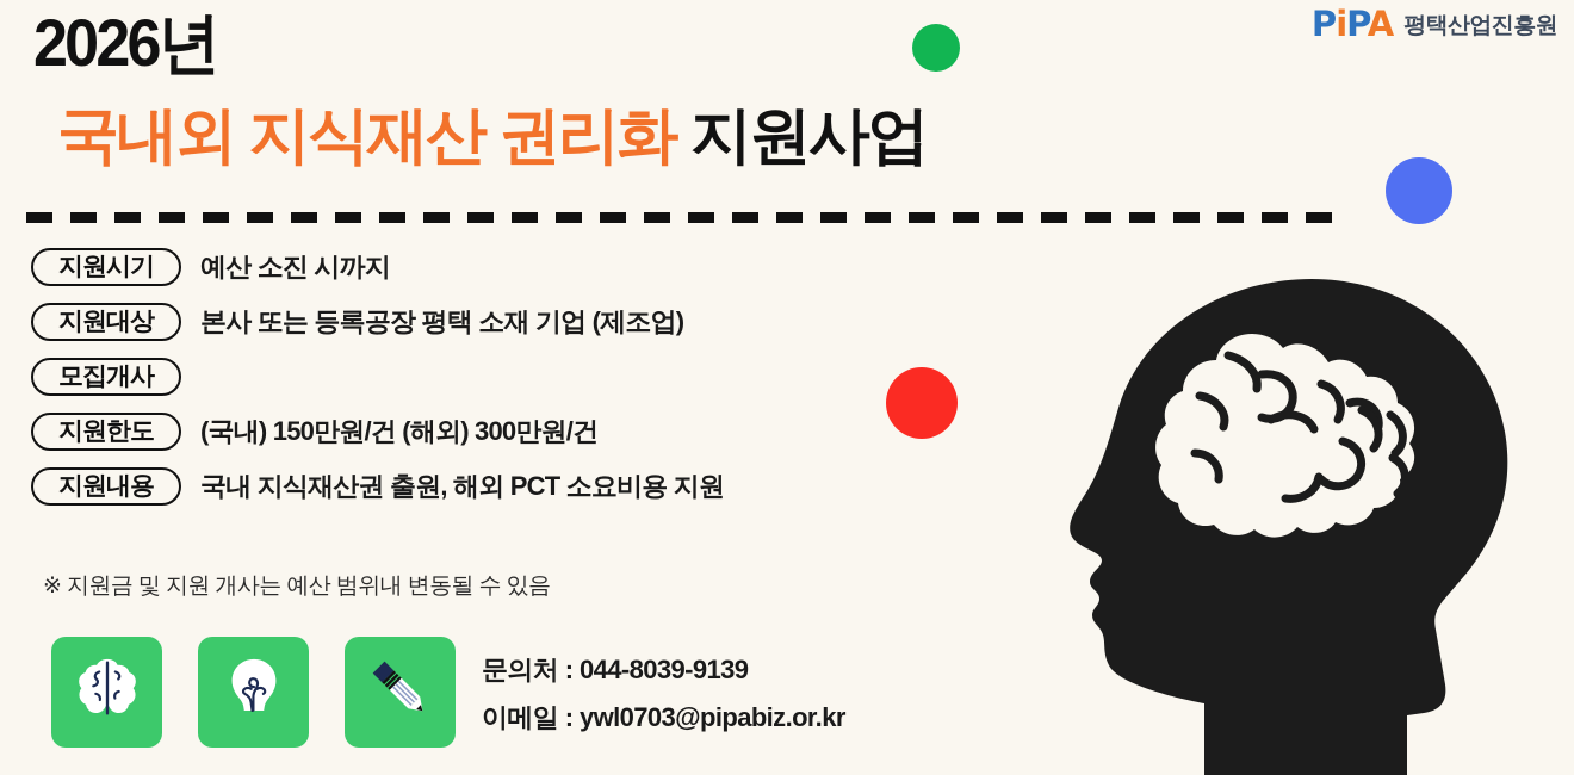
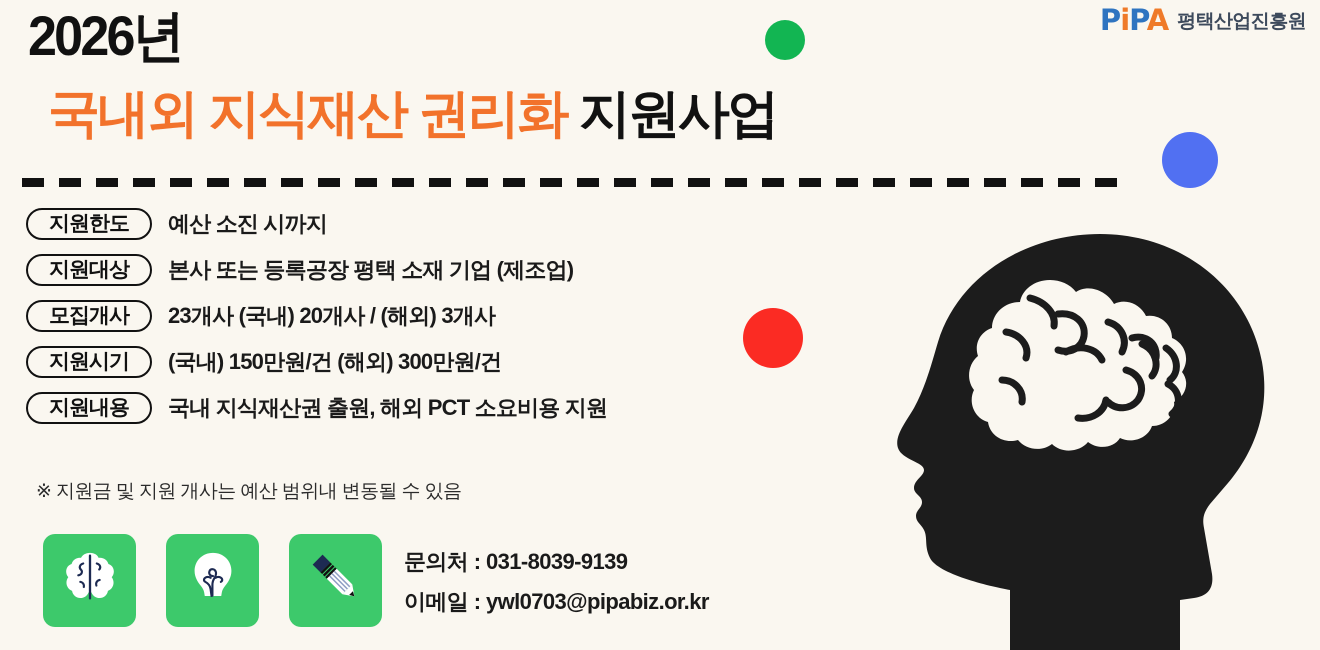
  PiPA
  평택산업진흥원
  2026년
  국내외 지식재산 권리화 지원사업
- 지원시기
+ 지원한도
  예산 소진 시까지
  지원대상
  본사 또는 등록공장 평택 소재 기업 (제조업)
  모집개사
+ 23개사 (국내) 20개사 / (해외) 3개사
- 지원한도
+ 지원시기
  (국내) 150만원/건 (해외) 300만원/건
  지원내용
  국내 지식재산권 출원, 해외 PCT 소요비용 지원
  ※ 지원금 및 지원 개사는 예산 범위내 변동될 수 있음
- 문의처 : 044-8039-9139
+ 문의처 : 031-8039-9139
  이메일 : ywl0703@pipabiz.or.kr
